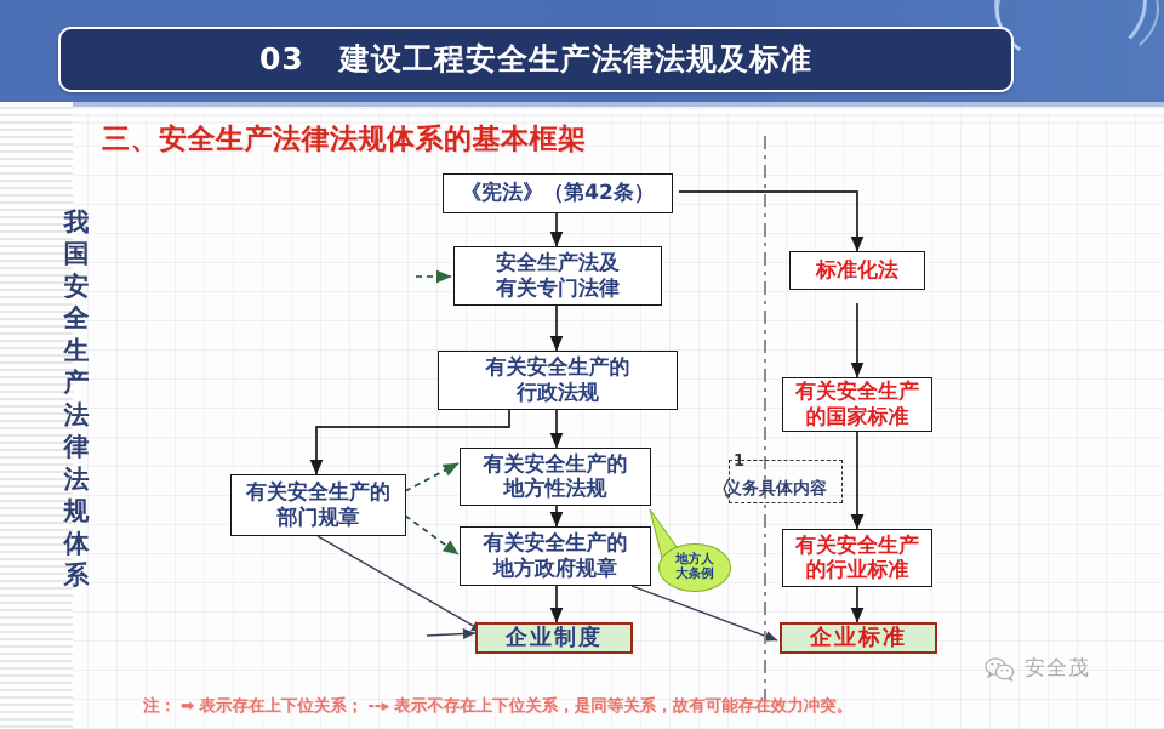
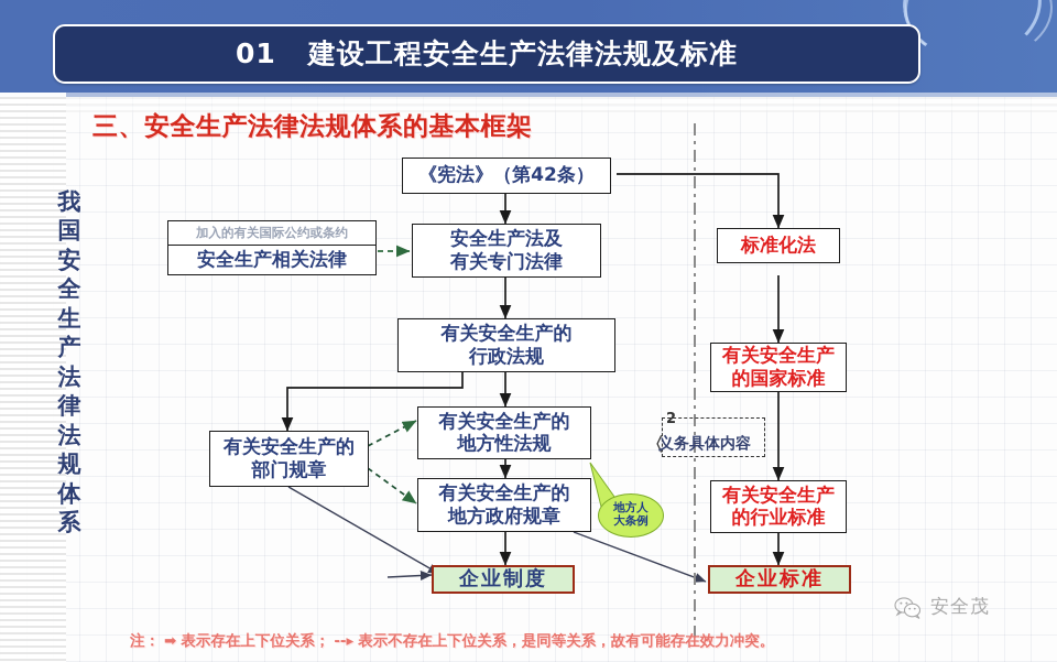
- 03 建设工程安全生产法律法规及标准
+ 01 建设工程安全生产法律法规及标准
  三、安全生产法律法规体系的基本框架
  我
  国
  安
  全
  生
  产
  法
  律
  法
  规
  体
  系
  《宪法》（第42条）
+ 加入的有关国际公约或条约
+ 安全生产相关法律
  安全生产法及
  有关专门法律
  有关安全生产的
  行政法规
  有关安全生产的
  部门规章
  有关安全生产的
  地方性法规
  有关安全生产的
  地方政府规章
  标准化法
  有关安全生产
  的国家标准
  有关安全生产
  的行业标准
  企业制度
  企业标准
  地方人
  大条例
- 1
+ 2
  〈
  义务具体内容
  注： ➡ 表示存在上下位关系； --▸ 表示不存在上下位关系，是同等关系，故有可能存在效力冲突。
  安全茂
